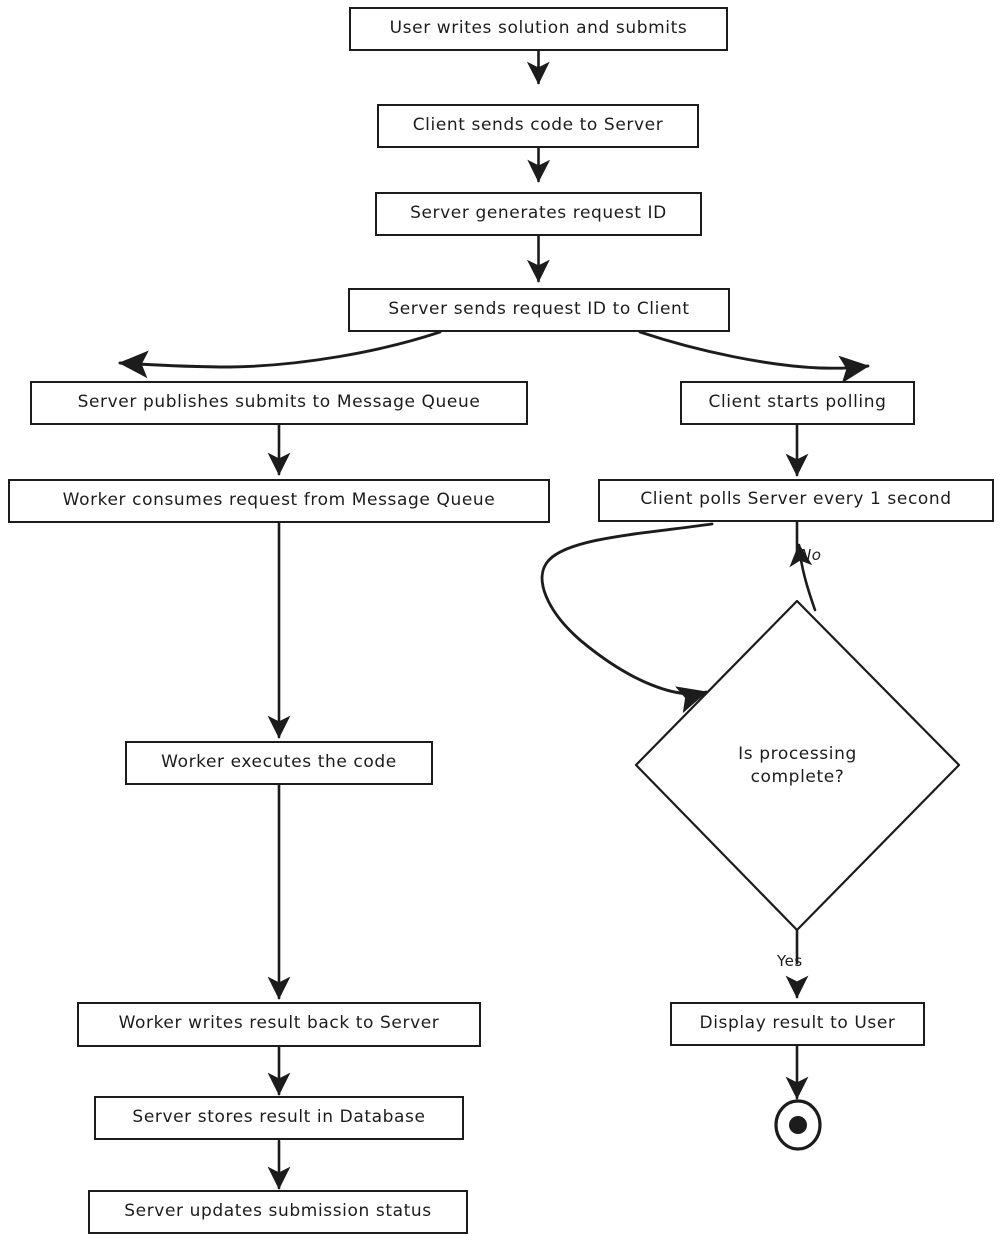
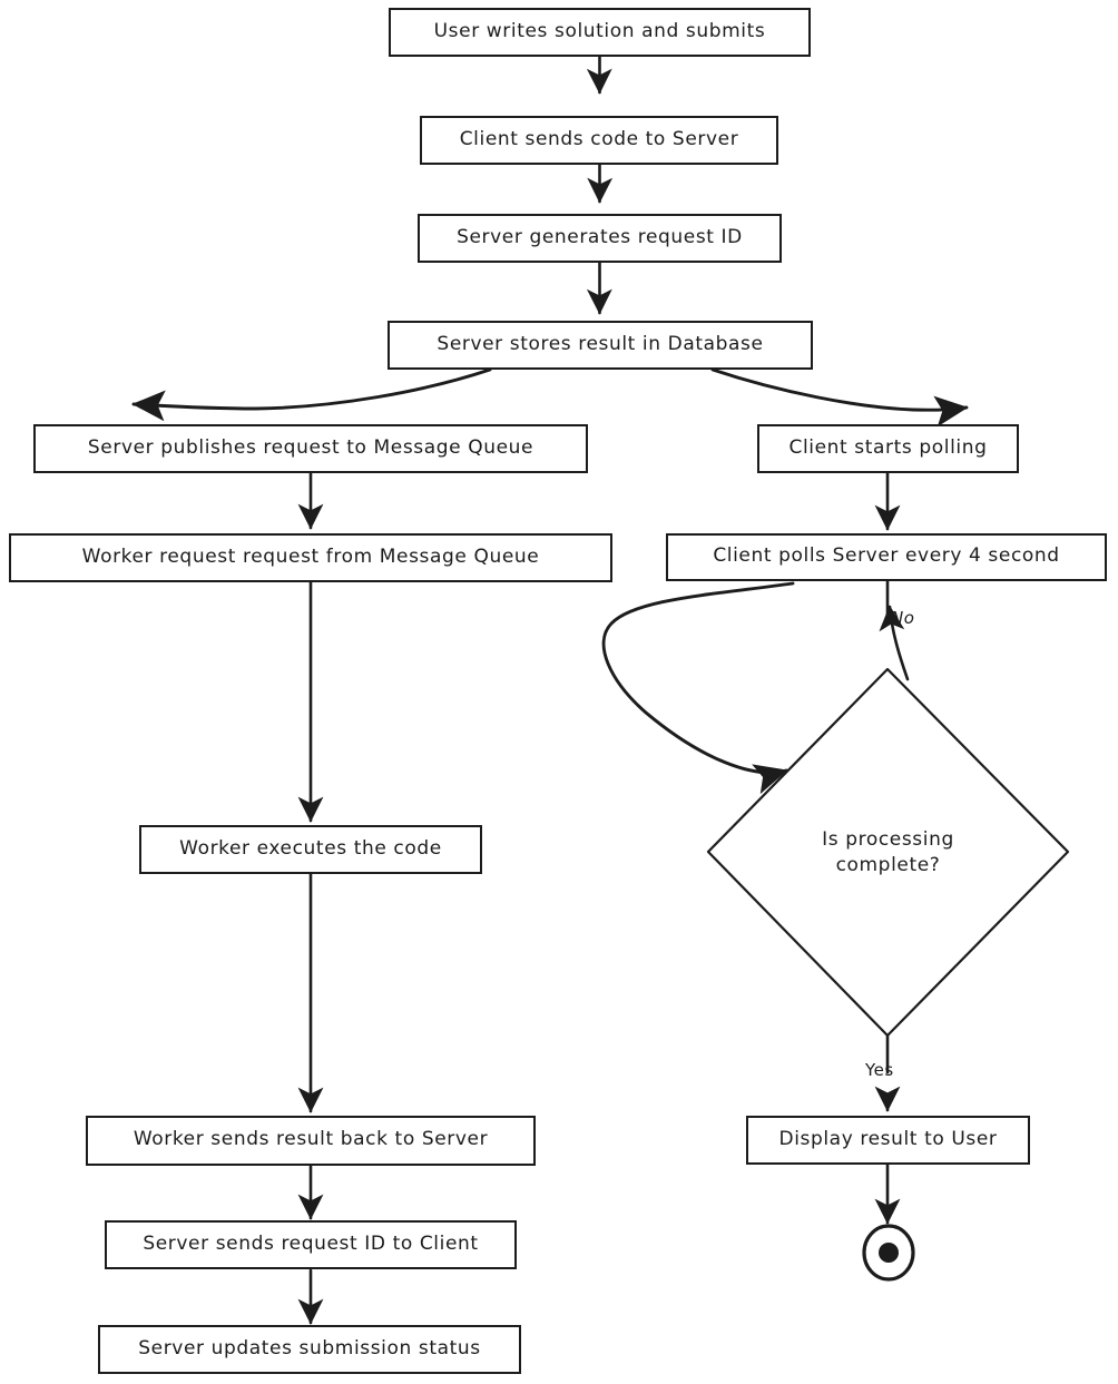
  User writes solution and submits
  Client sends code to Server
  Server generates request ID
- Server sends request ID to Client
+ Server stores result in Database
- Server publishes submits to Message Queue
+ Server publishes request to Message Queue
- Worker consumes request from Message Queue
+ Worker request request from Message Queue
  Worker executes the code
- Worker writes result back to Server
+ Worker sends result back to Server
- Server stores result in Database
+ Server sends request ID to Client
  Server updates submission status
  Client starts polling
- Client polls Server every 1 second
+ Client polls Server every 4 second
  Display result to User
  Is processing
  complete?
  No
  Yes
